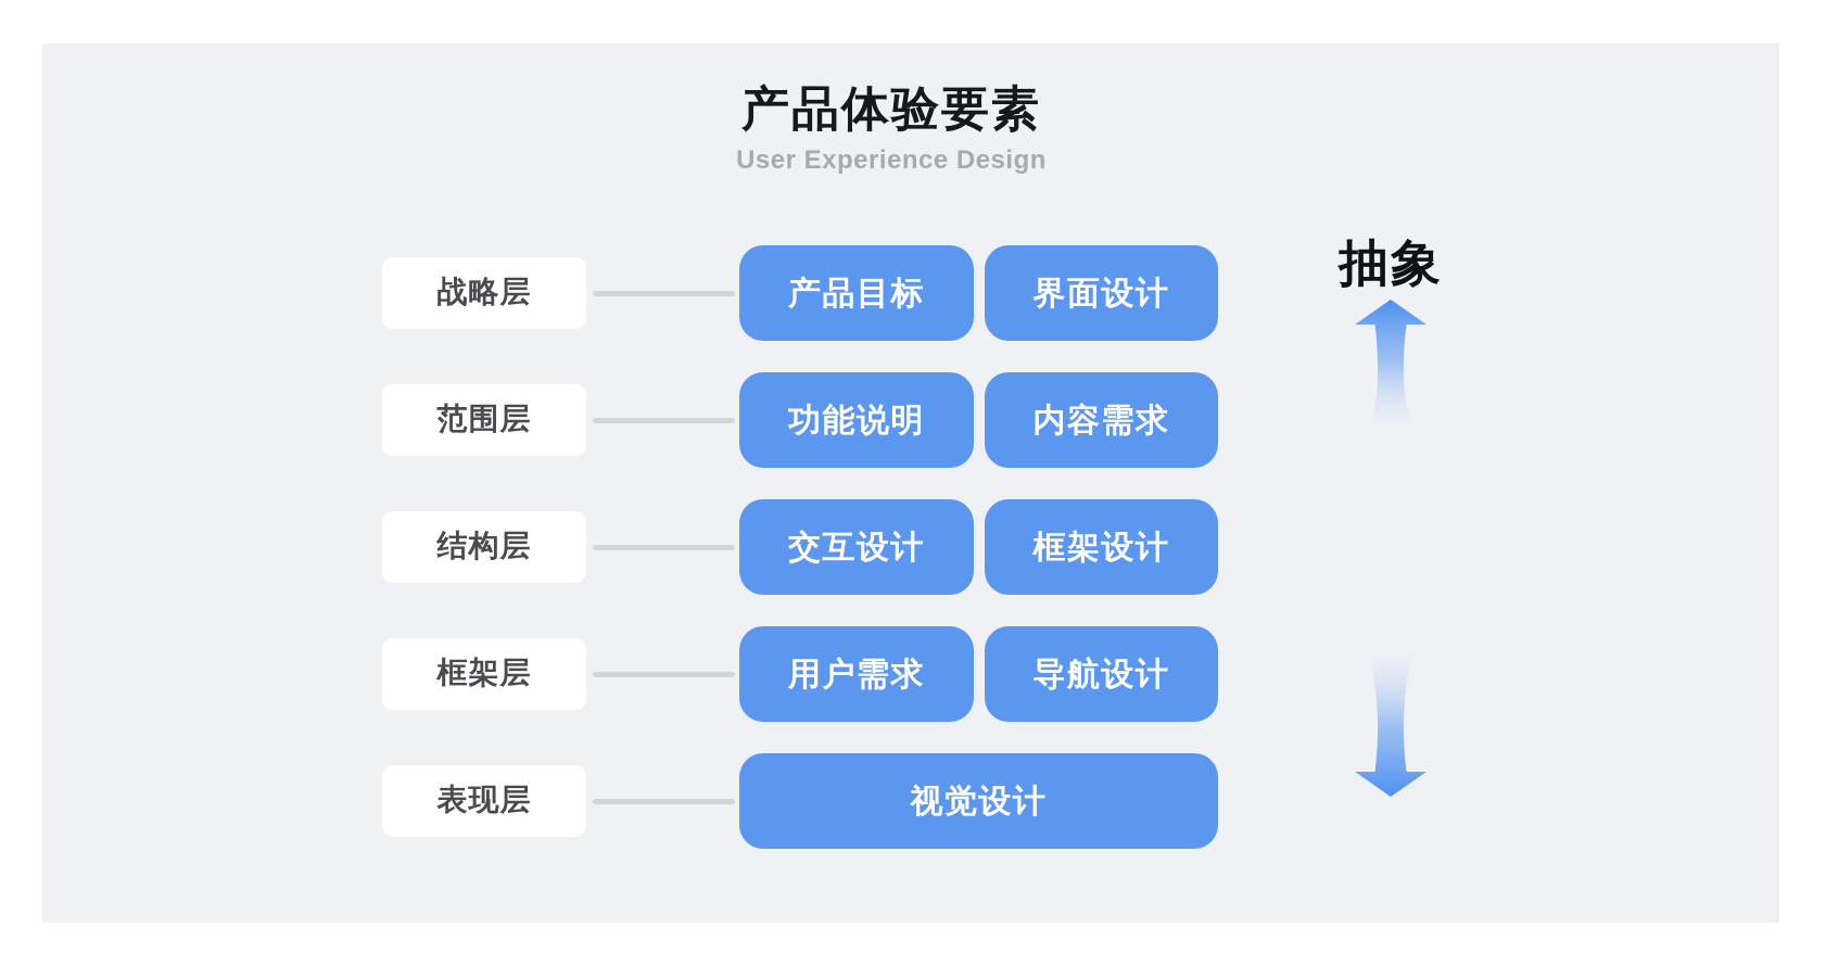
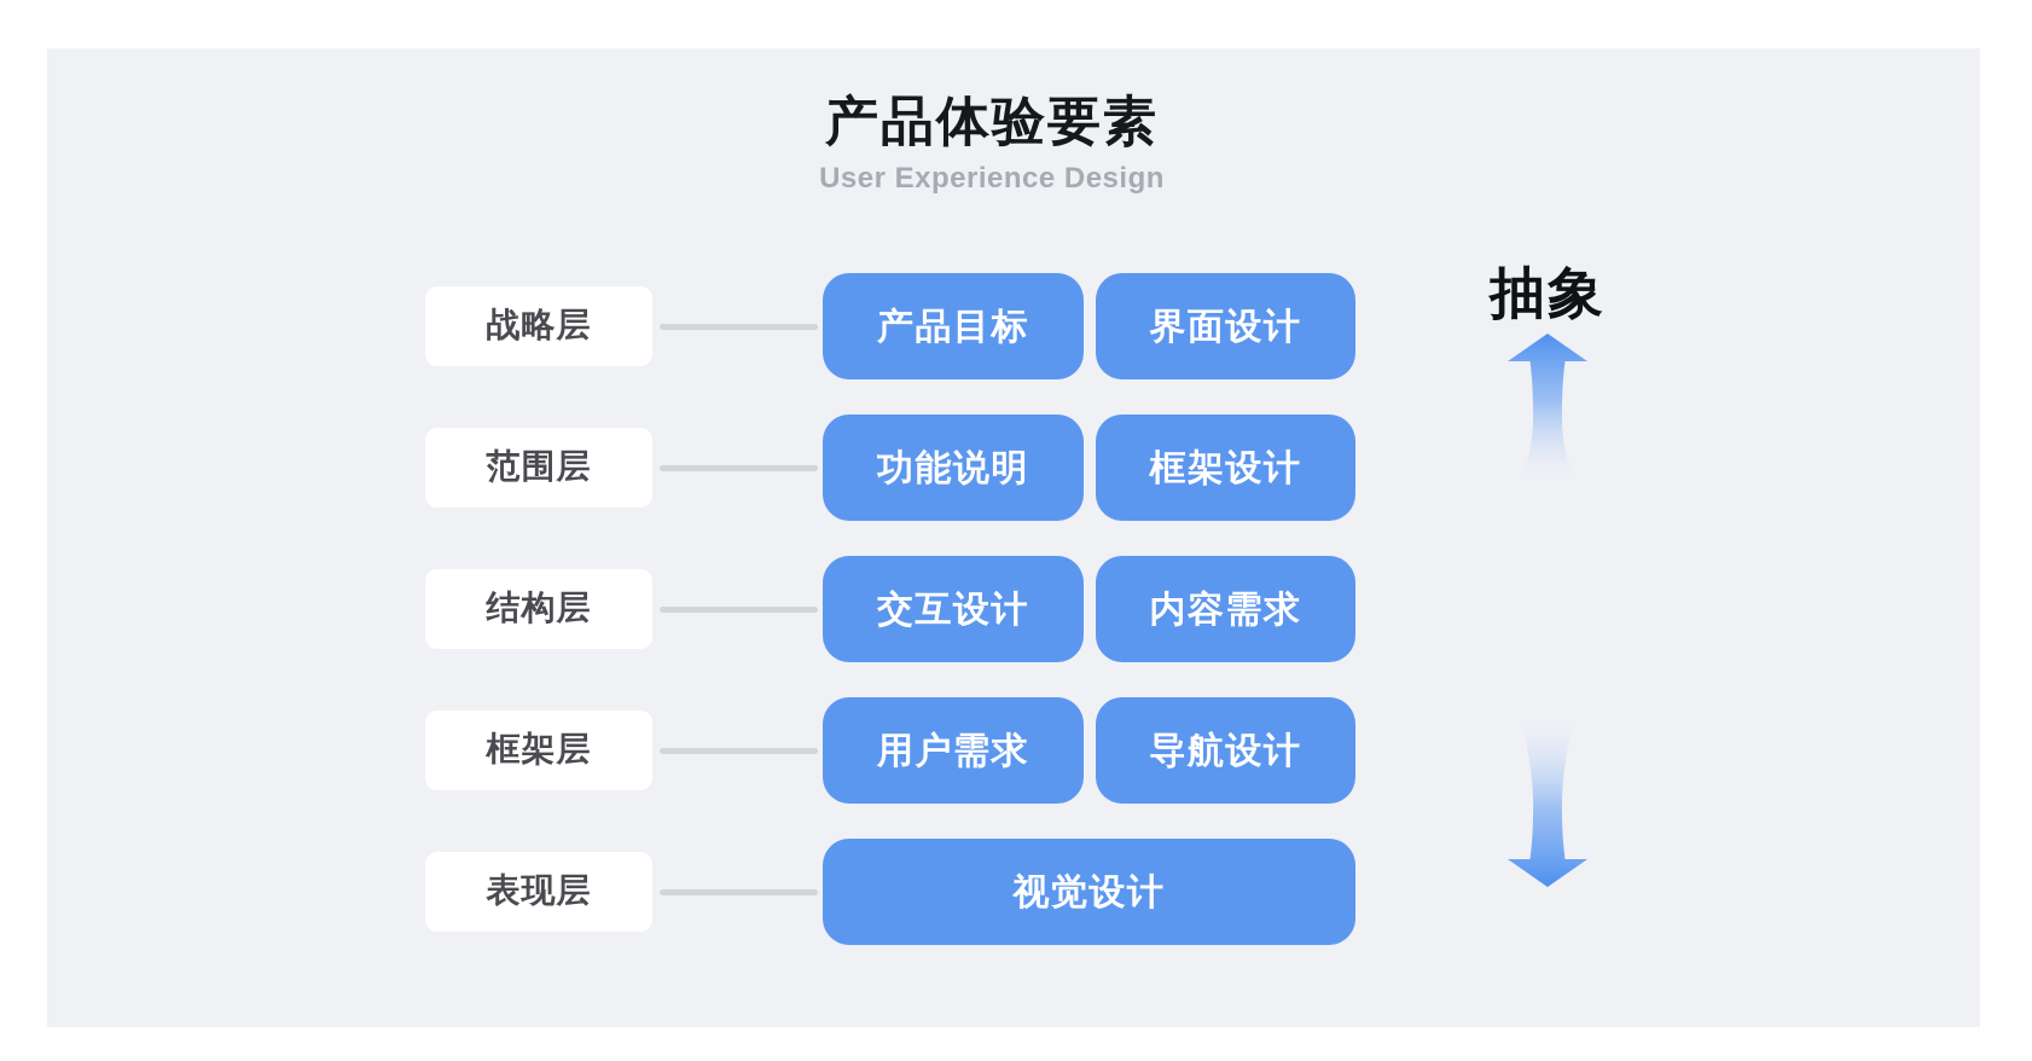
  产品体验要素
  User Experience Design
  战略层
  产品目标
  界面设计
  范围层
  功能说明
- 内容需求
+ 框架设计
  结构层
  交互设计
- 框架设计
+ 内容需求
  框架层
  用户需求
  导航设计
  表现层
  视觉设计
  抽象
